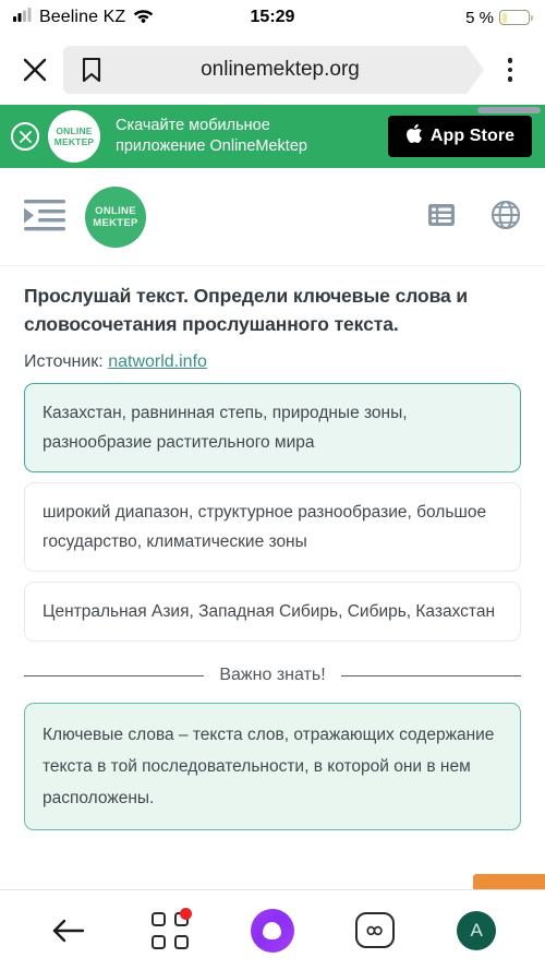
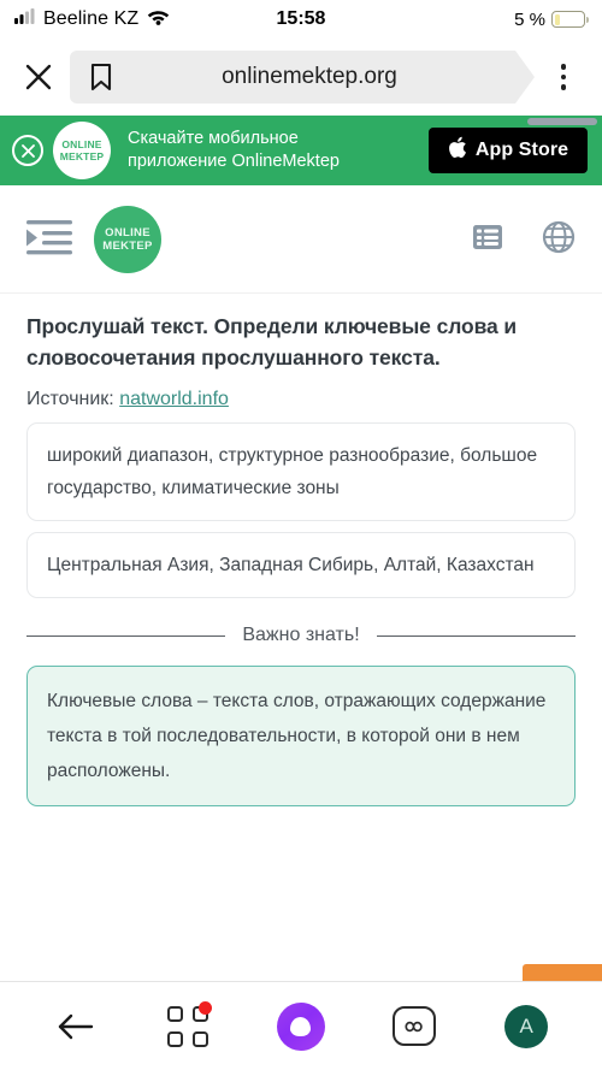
  Beeline KZ
- 15:29
+ 15:58
  5 %
  onlinemektep.org
  ONLINE
  MEKTEP
  Скачайте мобильное
  приложение OnlineMektep
  App Store
  ONLINE
  MEKTEP
  Прослушай текст. Определи ключевые слова и словосочетания прослушанного текста.
  Источник: natworld.info
- Казахстан, равнинная степь, природные зоны, разнообразие растительного мира
  широкий диапазон, структурное разнообразие, большое государство, климатические зоны
- Центральная Азия, Западная Сибирь, Сибирь, Казахстан
+ Центральная Азия, Западная Сибирь, Алтай, Казахстан
  Важно знать!
  Ключевые слова – текста слов, отражающих содержание текста в той последовательности, в которой они в нем расположены.
  A
